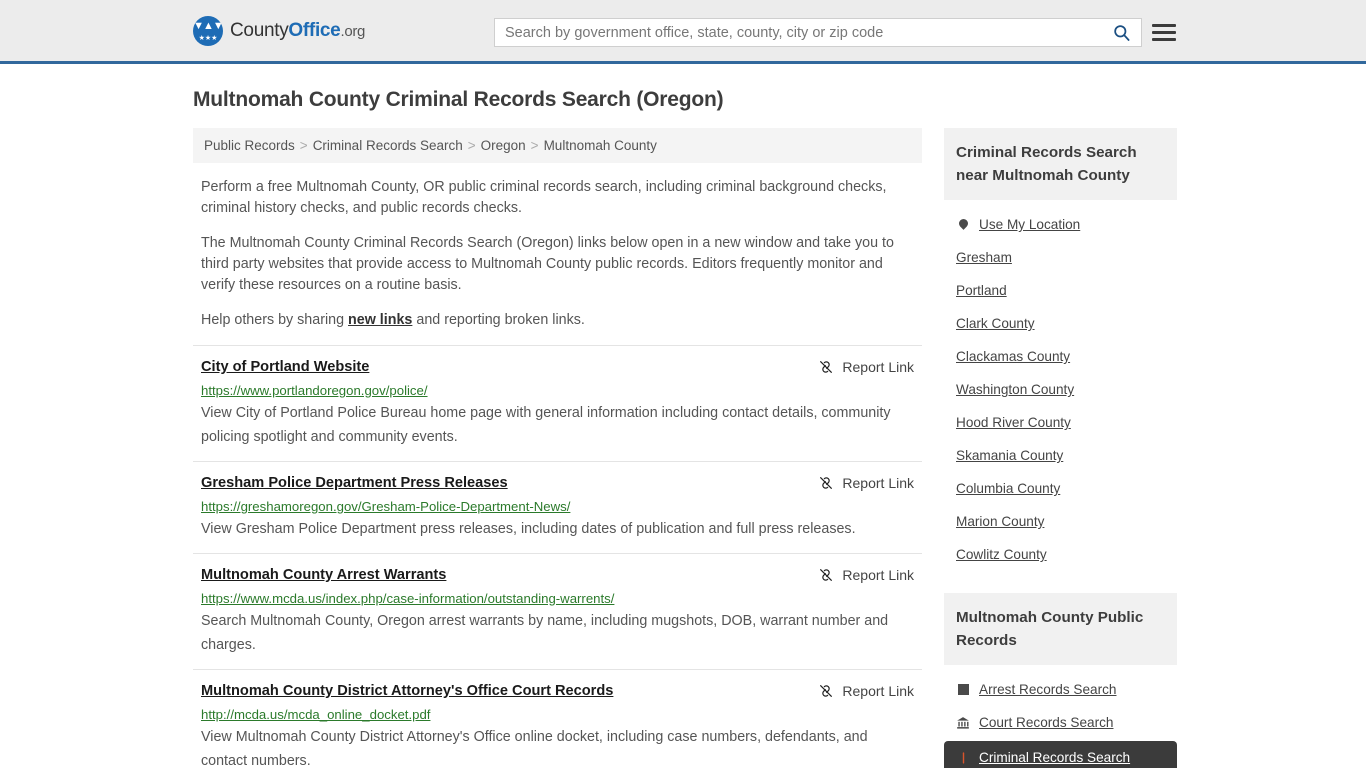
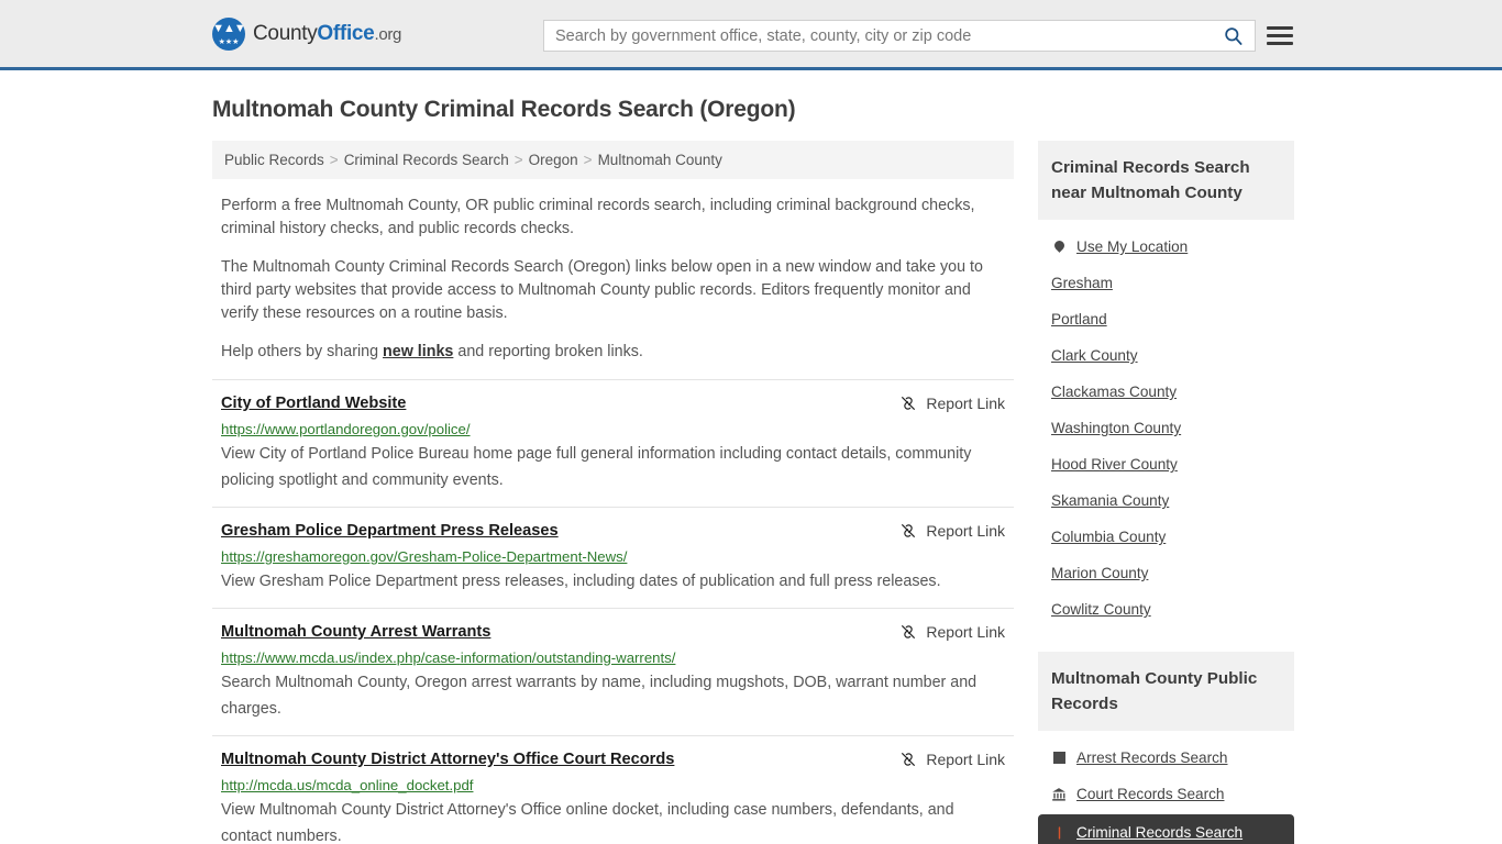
  ▼▲▼
  CountyOffice.org
  Search by government office, state, county, city or zip code
  Multnomah County Criminal Records Search (Oregon)
  Public Records > Criminal Records Search > Oregon > Multnomah County
  Perform a free Multnomah County, OR public criminal records search, including criminal background checks, criminal history checks, and public records checks.
  The Multnomah County Criminal Records Search (Oregon) links below open in a new window and take you to third party websites that provide access to Multnomah County public records. Editors frequently monitor and verify these resources on a routine basis.
  Help others by sharing new links and reporting broken links.
  City of Portland Website
  Report Link
  https://www.portlandoregon.gov/police/
- View City of Portland Police Bureau home page with general information including contact details, community policing spotlight and community events.
+ View City of Portland Police Bureau home page full general information including contact details, community policing spotlight and community events.
  Gresham Police Department Press Releases
  Report Link
  https://greshamoregon.gov/Gresham-Police-Department-News/
  View Gresham Police Department press releases, including dates of publication and full press releases.
  Multnomah County Arrest Warrants
  Report Link
  https://www.mcda.us/index.php/case-information/outstanding-warrents/
  Search Multnomah County, Oregon arrest warrants by name, including mugshots, DOB, warrant number and charges.
  Multnomah County District Attorney's Office Court Records
  Report Link
  http://mcda.us/mcda_online_docket.pdf
  View Multnomah County District Attorney's Office online docket, including case numbers, defendants, and contact numbers.
  Criminal Records Search near Multnomah County
  Use My Location
  Gresham
  Portland
  Clark County
  Clackamas County
  Washington County
  Hood River County
  Skamania County
  Columbia County
  Marion County
  Cowlitz County
  Multnomah County Public Records
  Arrest Records Search
  Court Records Search
  Criminal Records Search
